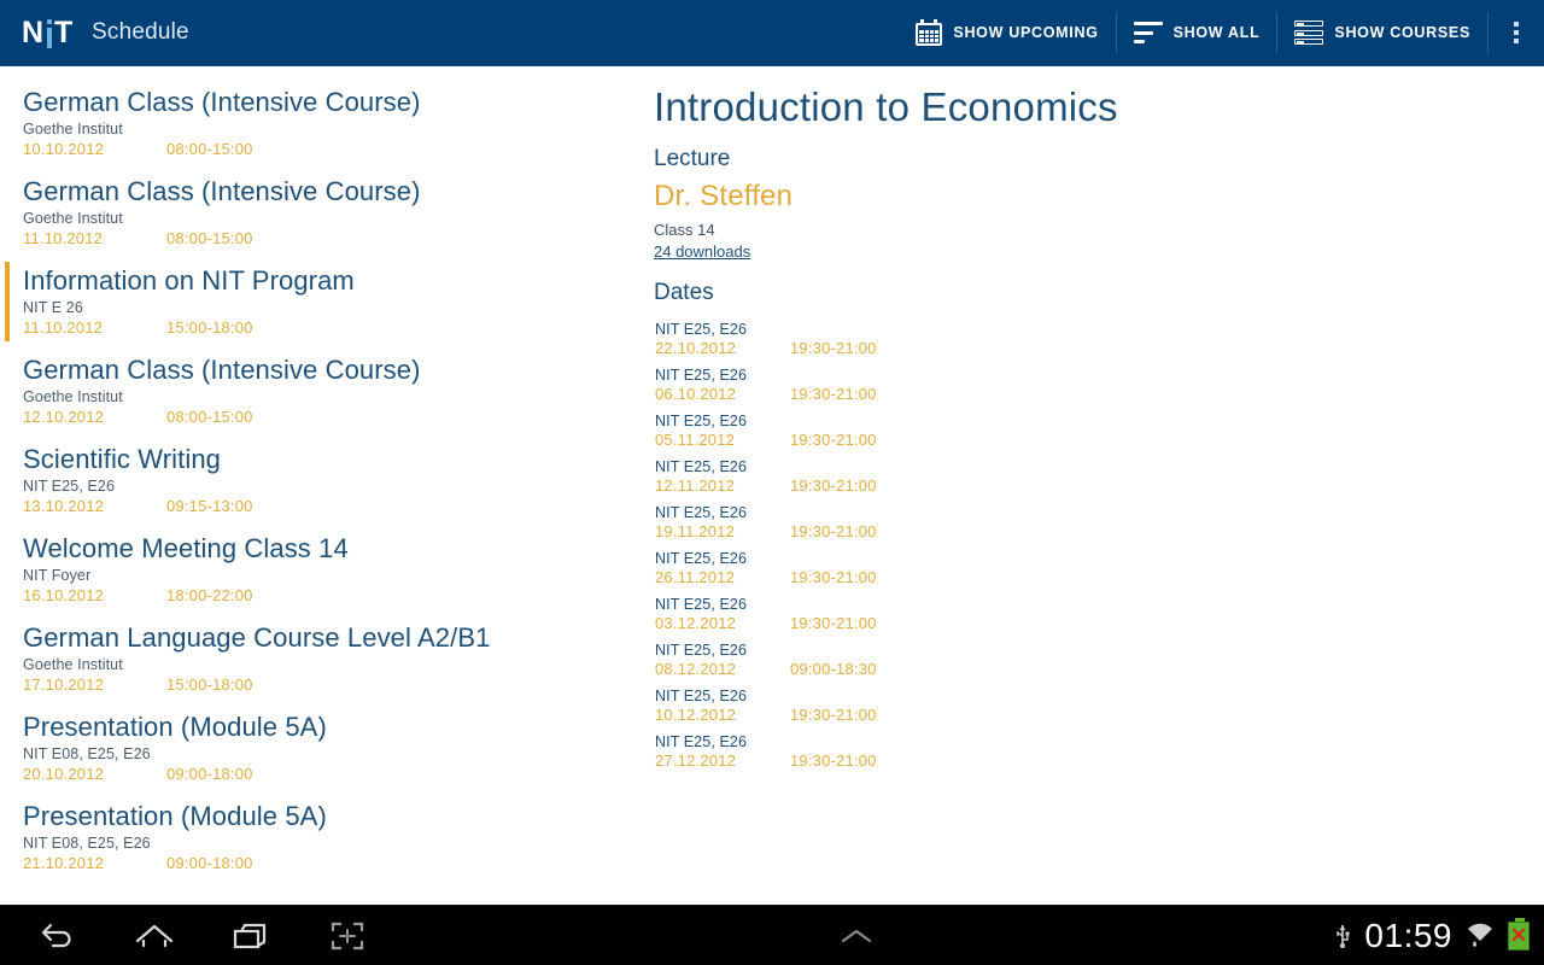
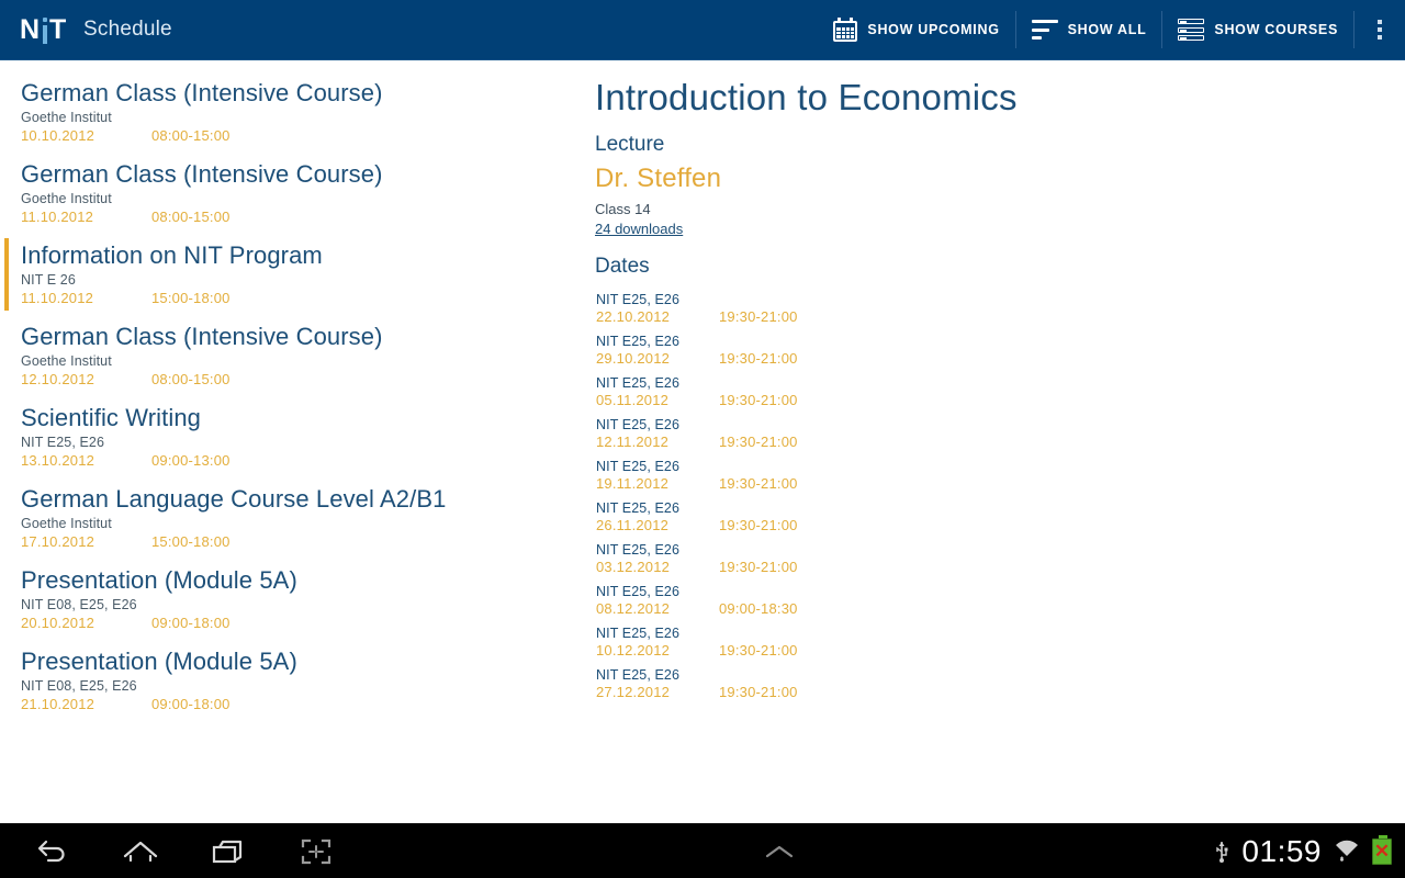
  N
  T
  Schedule
  SHOW UPCOMING
  SHOW ALL
  SHOW COURSES
  German Class (Intensive Course)
  Goethe Institut
  10.10.2012
  08:00-15:00
  German Class (Intensive Course)
  Goethe Institut
  11.10.2012
  08:00-15:00
  Information on NIT Program
  NIT E 26
  11.10.2012
  15:00-18:00
  German Class (Intensive Course)
  Goethe Institut
  12.10.2012
  08:00-15:00
  Scientific Writing
  NIT E25, E26
  13.10.2012
- 09:15-13:00
+ 09:00-13:00
- Welcome Meeting Class 14
- NIT Foyer
- 16.10.2012
- 18:00-22:00
  German Language Course Level A2/B1
  Goethe Institut
  17.10.2012
  15:00-18:00
  Presentation (Module 5A)
  NIT E08, E25, E26
  20.10.2012
  09:00-18:00
  Presentation (Module 5A)
  NIT E08, E25, E26
  21.10.2012
  09:00-18:00
  Introduction to Economics
  Lecture
  Dr. Steffen
  Class 14
  24 downloads
  Dates
  NIT E25, E26
  22.10.2012
  19:30-21:00
  NIT E25, E26
- 06.10.2012
+ 29.10.2012
  19:30-21:00
  NIT E25, E26
  05.11.2012
  19:30-21:00
  NIT E25, E26
  12.11.2012
  19:30-21:00
  NIT E25, E26
  19.11.2012
  19:30-21:00
  NIT E25, E26
  26.11.2012
  19:30-21:00
  NIT E25, E26
  03.12.2012
  19:30-21:00
  NIT E25, E26
  08.12.2012
  09:00-18:30
  NIT E25, E26
  10.12.2012
  19:30-21:00
  NIT E25, E26
  27.12.2012
  19:30-21:00
  01:59
  ✕
